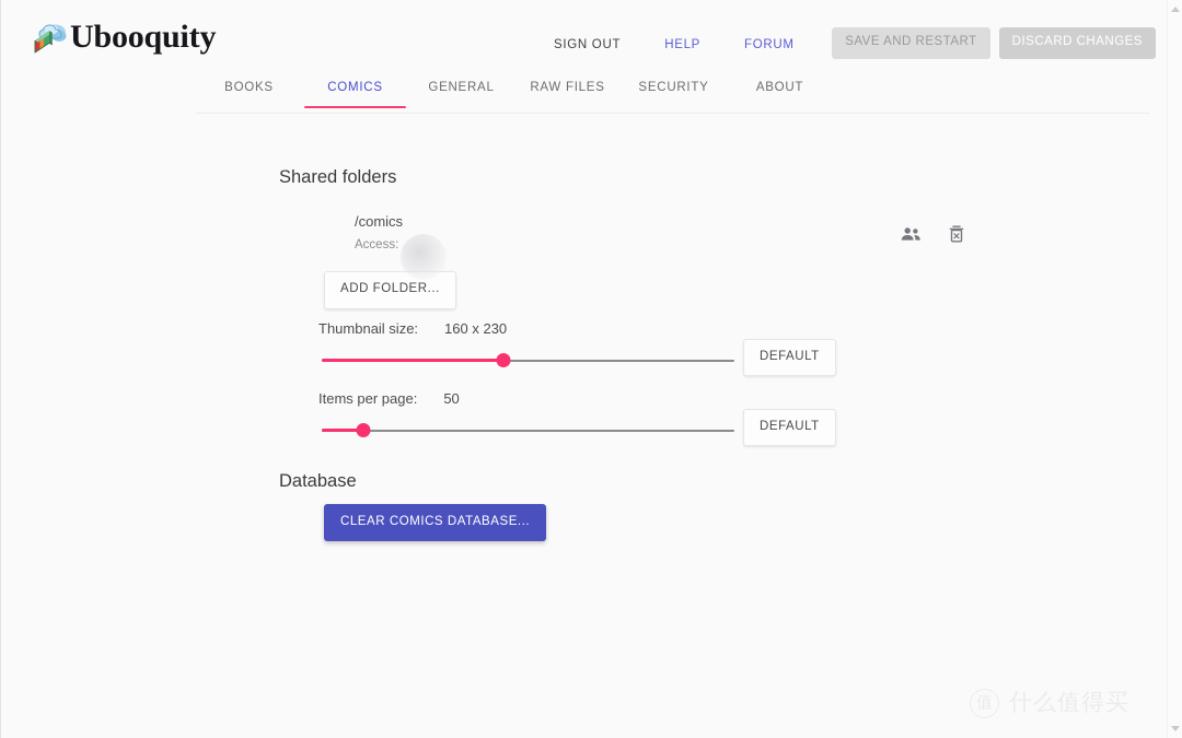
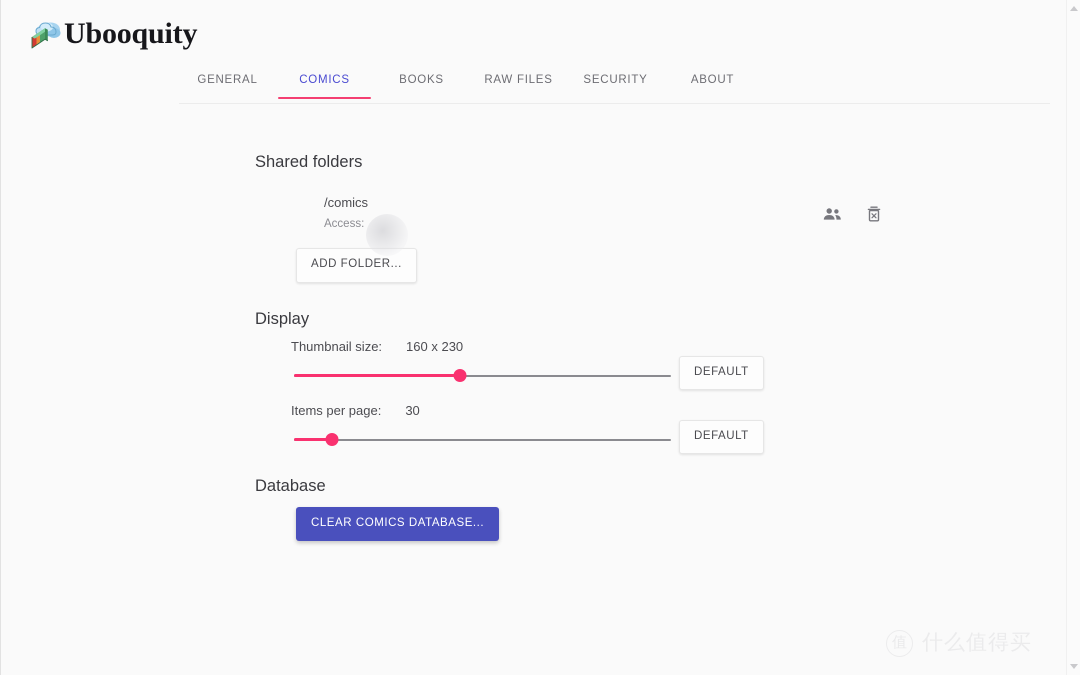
  Ubooquity
- SIGN OUT
- HELP
- FORUM
- SAVE AND RESTART
- DISCARD CHANGES
- BOOKS
+ GENERAL
  COMICS
- GENERAL
+ BOOKS
  RAW FILES
  SECURITY
  ABOUT
  Shared folders
  /comics
  Access:
  ADD FOLDER...
+ Display
  Thumbnail size:
  160 x 230
  DEFAULT
  Items per page:
- 50
+ 30
  DEFAULT
  Database
  CLEAR COMICS DATABASE...
